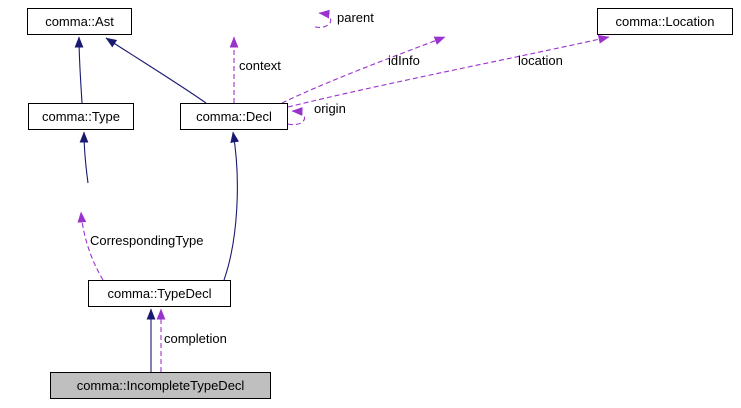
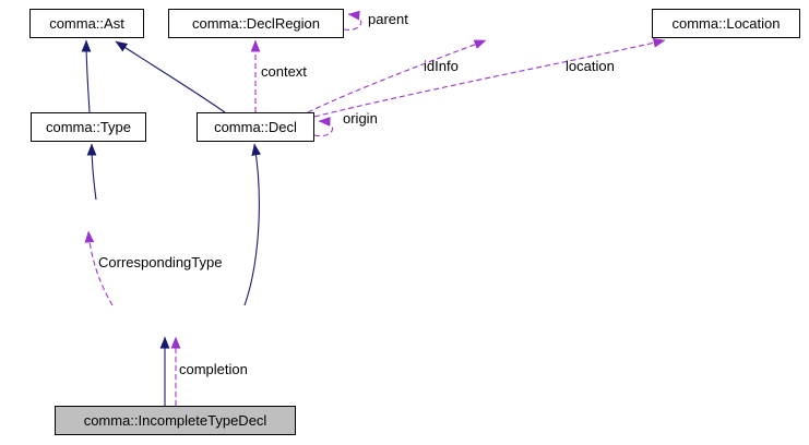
  comma::Ast
+ comma::DeclRegion
  comma::Location
  comma::Type
  comma::Decl
- comma::TypeDecl
  comma::IncompleteTypeDecl
  parent
  context
  idInfo
  location
  origin
  CorrespondingType
  completion
